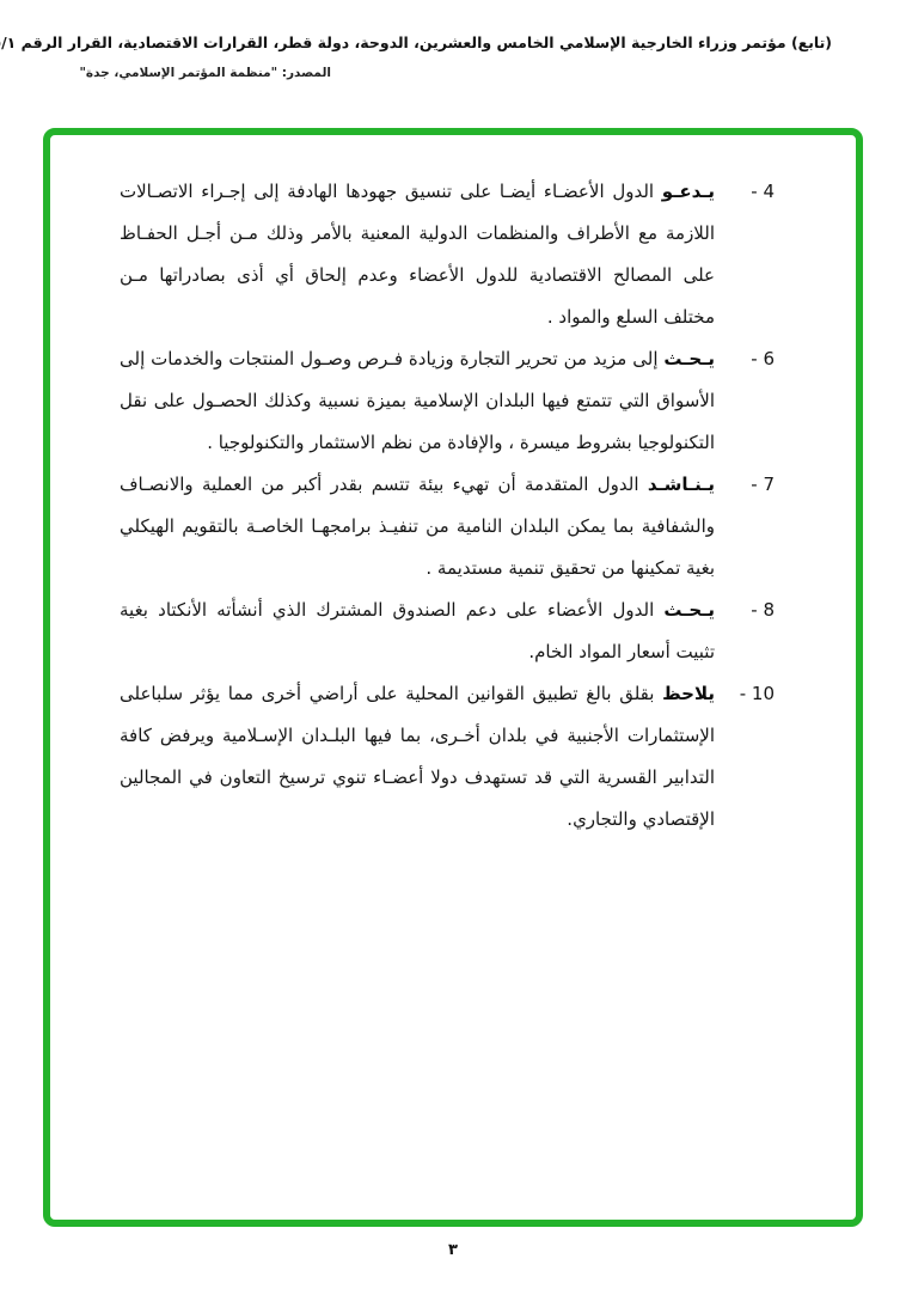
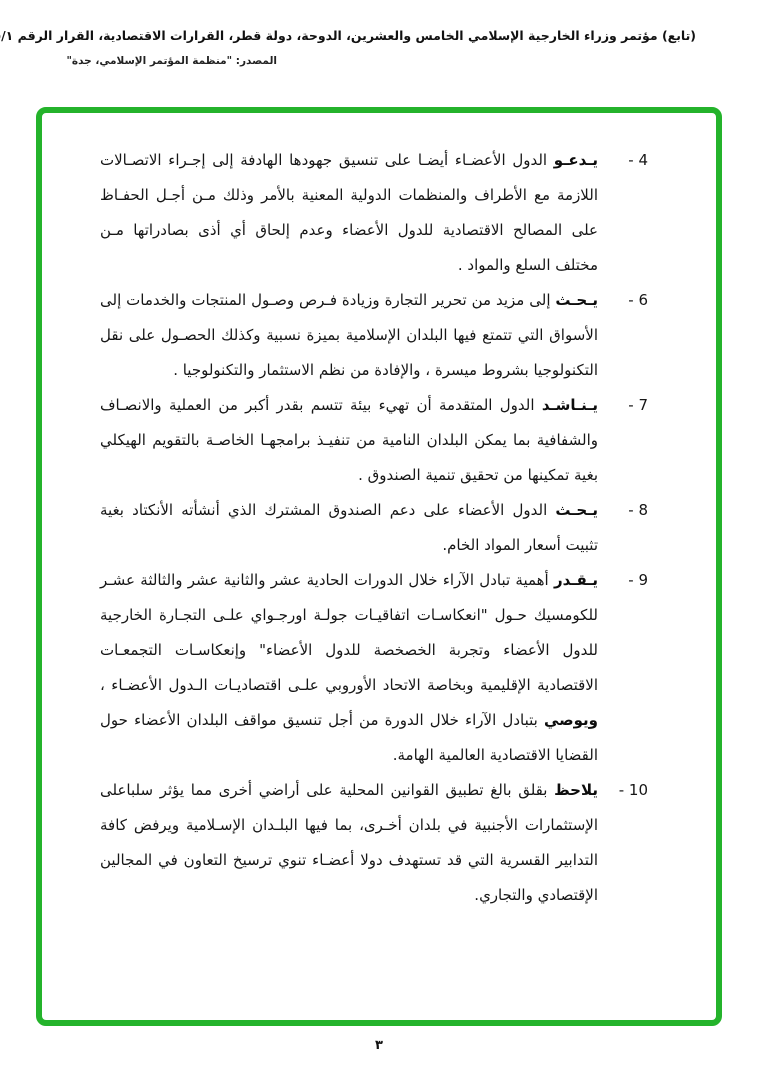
  (تابع) مؤتمر وزراء الخارجية الإسلامي الخامس والعشرين، الدوحة، دولة قطر، القرارات الاقتصادية، القرار الرقم /١
  المصدر: "منظمة المؤتمر الإسلامي، جدة"
  4 -
  يـدعـو الدول الأعضـاء أيضـا على تنسيق جهودها الهادفة إلى إجـراء الاتصـالات اللازمة مع الأطراف والمنظمات الدولية المعنية بالأمر وذلك مـن أجـل الحفـاظ على المصالح الاقتصادية للدول الأعضاء وعدم إلحاق أي أذى بصادراتها مـن مختلف السلع والمواد .
  6 -
  يـحـث إلى مزيد من تحرير التجارة وزيادة فـرص وصـول المنتجات والخدمات إلى الأسواق التي تتمتع فيها البلدان الإسلامية بميزة نسبية وكذلك الحصـول على نقل التكنولوجيا بشروط ميسرة ، والإفادة من نظم الاستثمار والتكنولوجيا .
  7 -
- يـنـاشـد الدول المتقدمة أن تهيء بيئة تتسم بقدر أكبر من العملية والانصـاف والشفافية بما يمكن البلدان النامية من تنفيـذ برامجهـا الخاصـة بالتقويم الهيكلي بغية تمكينها من تحقيق تنمية مستديمة .
+ يـنـاشـد الدول المتقدمة أن تهيء بيئة تتسم بقدر أكبر من العملية والانصـاف والشفافية بما يمكن البلدان النامية من تنفيـذ برامجهـا الخاصـة بالتقويم الهيكلي بغية تمكينها من تحقيق تنمية الصندوق .
  8 -
  يـحـث الدول الأعضاء على دعم الصندوق المشترك الذي أنشأته الأنكتاد بغية تثبيت أسعار المواد الخام.
+ 9 -
+ يـقـدر أهمية تبادل الآراء خلال الدورات الحادية عشر والثانية عشر والثالثة عشـر للكومسيك حـول "انعكاسـات اتفاقيـات جولـة اورجـواي علـى التجـارة الخارجية للدول الأعضاء وتجربة الخصخصة للدول الأعضاء" وإنعكاسـات التجمعـات الاقتصادية الإقليمية وبخاصة الاتحاد الأوروبي علـى اقتصاديـات الـدول الأعضـاء ، ويوصي بتبادل الآراء خلال الدورة من أجل تنسيق مواقف البلدان الأعضاء حول القضايا الاقتصادية العالمية الهامة.
  10 -
  يلاحظ بقلق بالغ تطبيق القوانين المحلية على أراضي أخرى مما يؤثر سلباعلى الإستثمارات الأجنبية في بلدان أخـرى، بما فيها البلـدان الإسـلامية ويرفض كافة التدابير القسرية التي قد تستهدف دولا أعضـاء تنوي ترسيخ التعاون في المجالين الإقتصادي والتجاري.
  ٣
